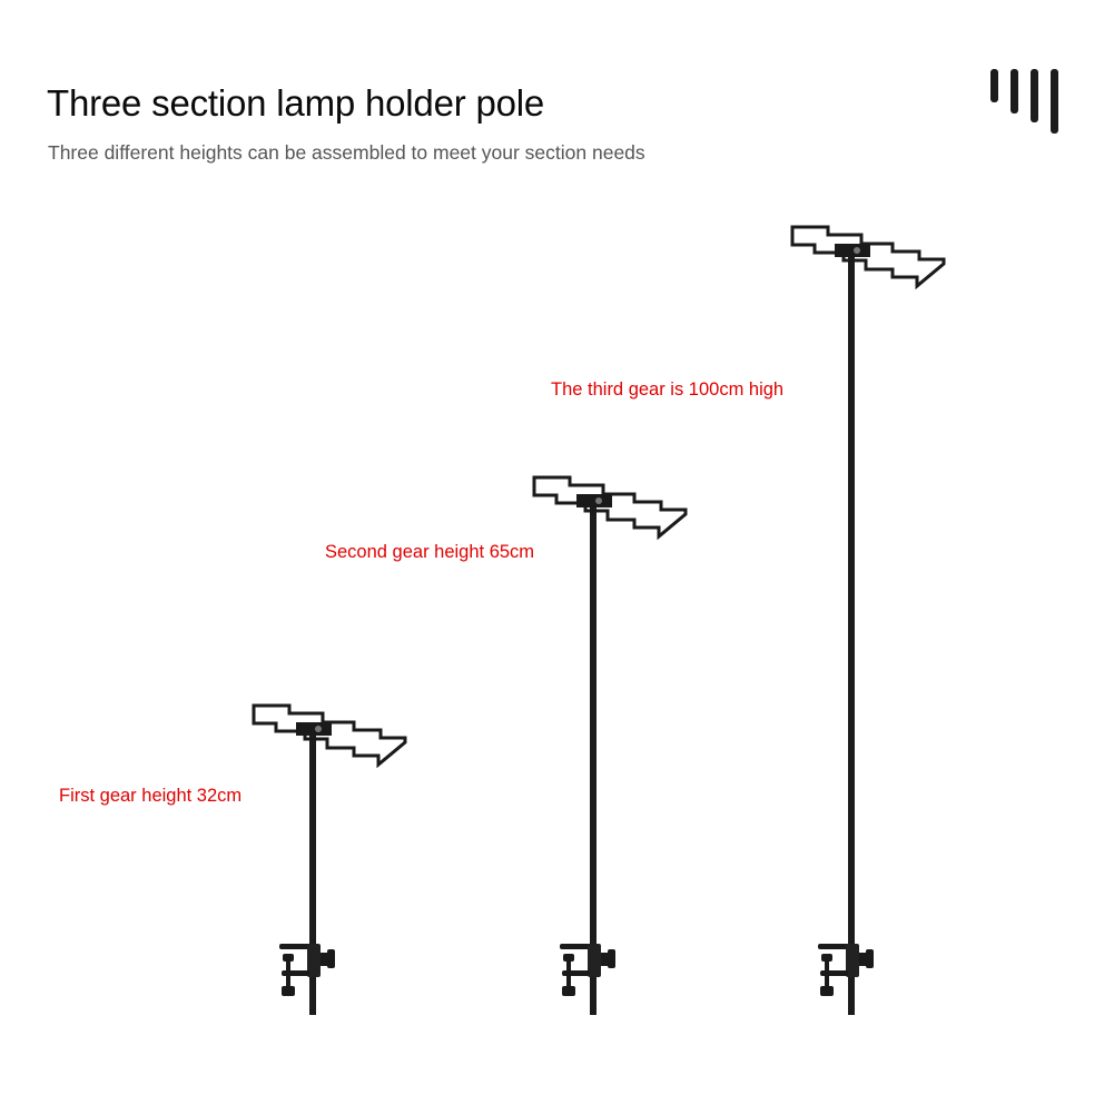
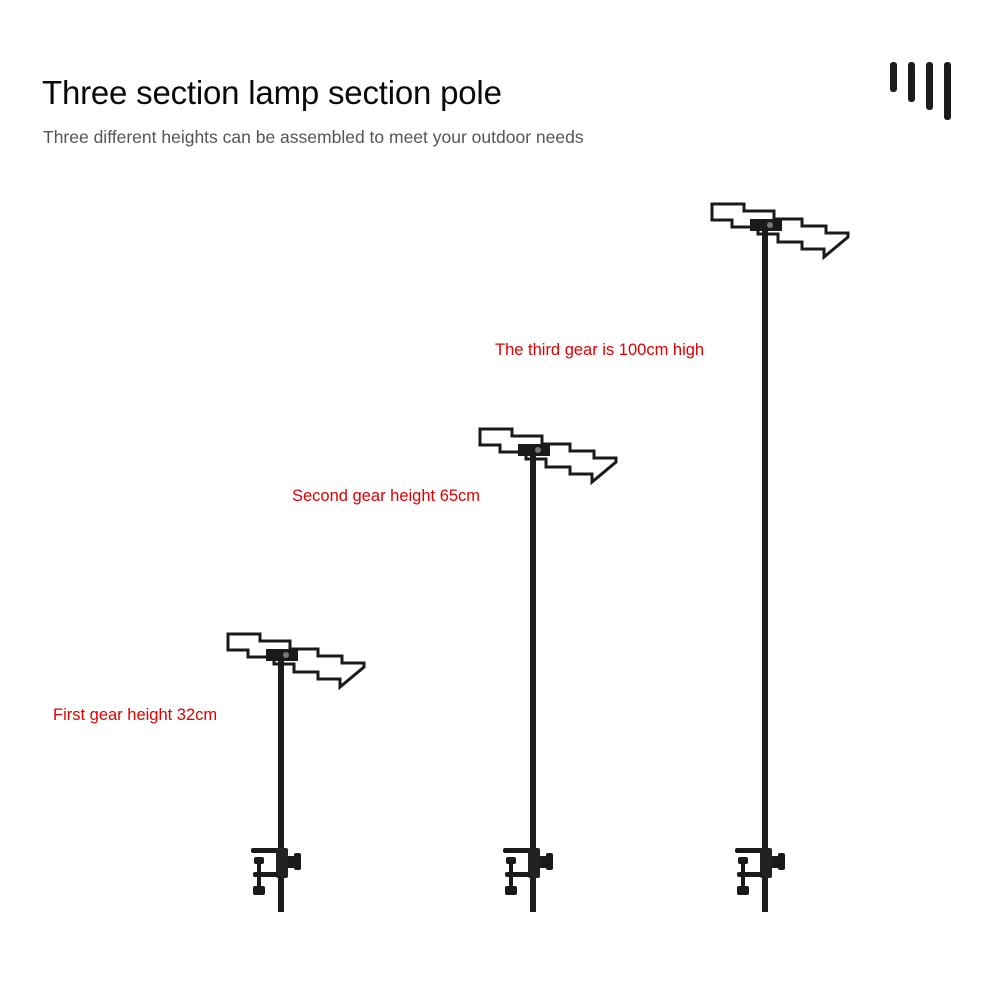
- Three section lamp holder pole
+ Three section lamp section pole
- Three different heights can be assembled to meet your section needs
+ Three different heights can be assembled to meet your outdoor needs
  The third gear is 100cm high
  Second gear height 65cm
  First gear height 32cm
